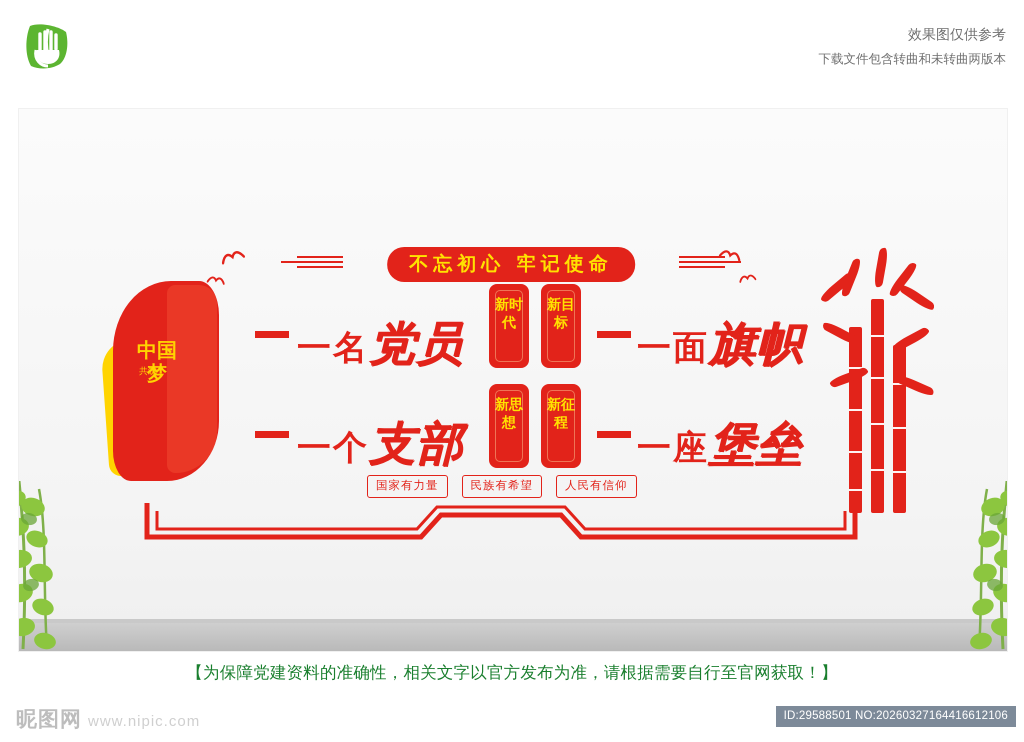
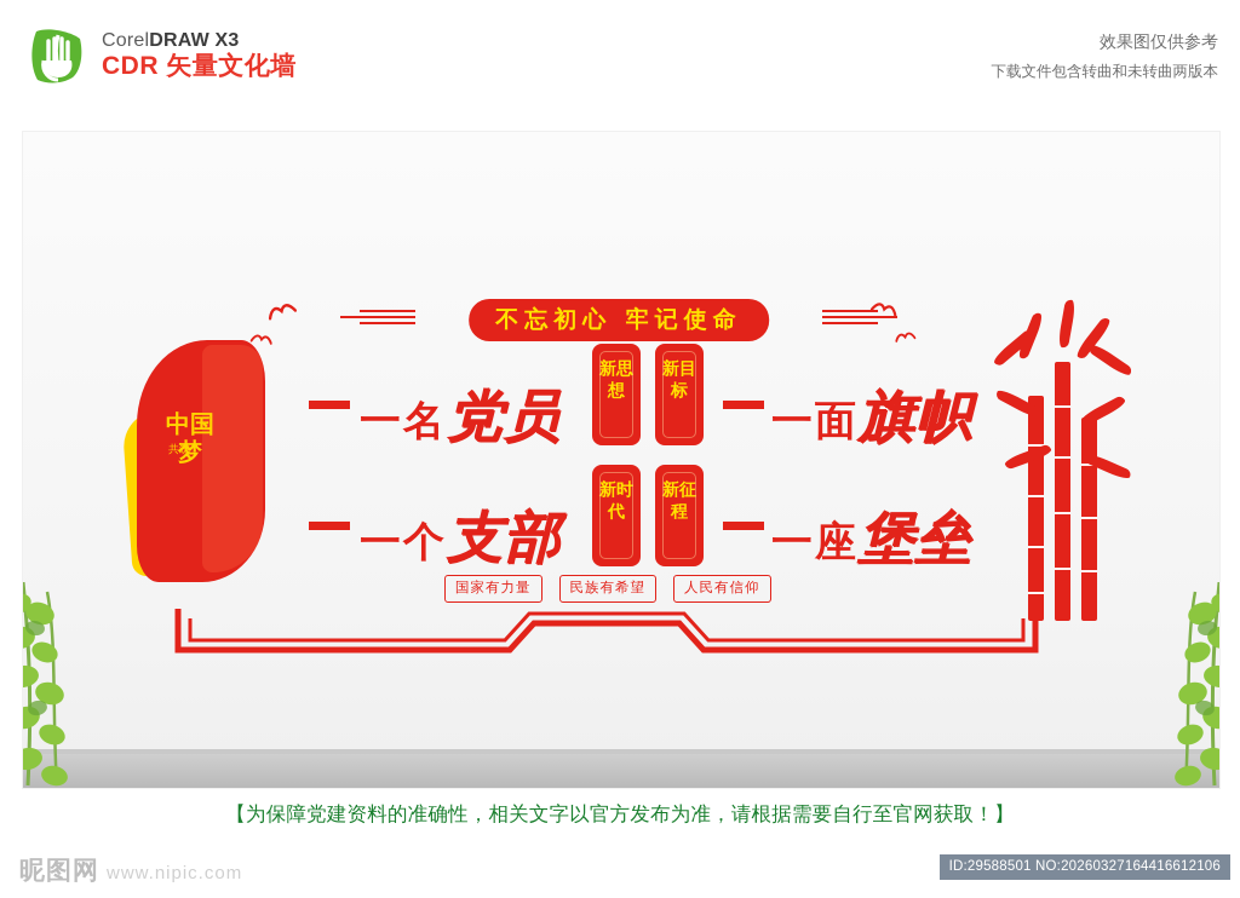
+ CorelDRAW X3
+ CDR 矢量文化墙
  效果图仅供参考
  下载文件包含转曲和未转曲两版本
  不忘初心 牢记使命
  中国梦
  共筑
  一名党员
  一面旗帜
  一个支部
  一座堡垒
- 新时代
+ 新思想
  新目标
- 新思想
+ 新时代
  新征程
  国家有力量
  民族有希望
  人民有信仰
  【为保障党建资料的准确性，相关文字以官方发布为准，请根据需要自行至官网获取！】
  昵图网
  www.nipic.com
  ID:29588501 NO:20260327164416612106
